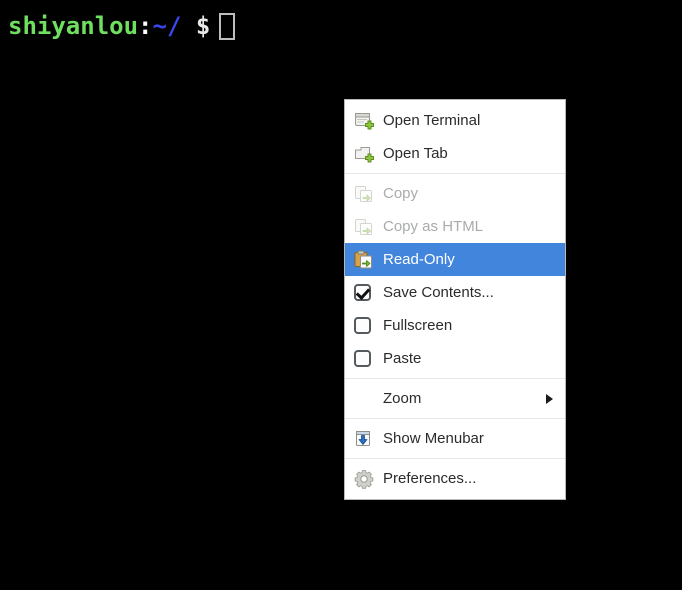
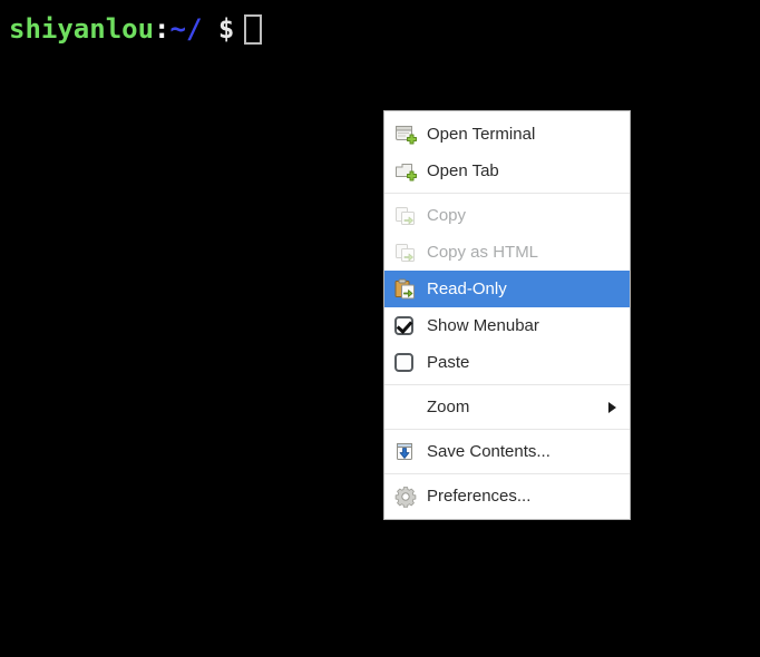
  shiyanlou:~/ $
  Open Terminal
  Open Tab
  Copy
  Copy as HTML
  Read-Only
- Save Contents...
+ Show Menubar
- Fullscreen
  Paste
  Zoom
- Show Menubar
+ Save Contents...
  Preferences...
